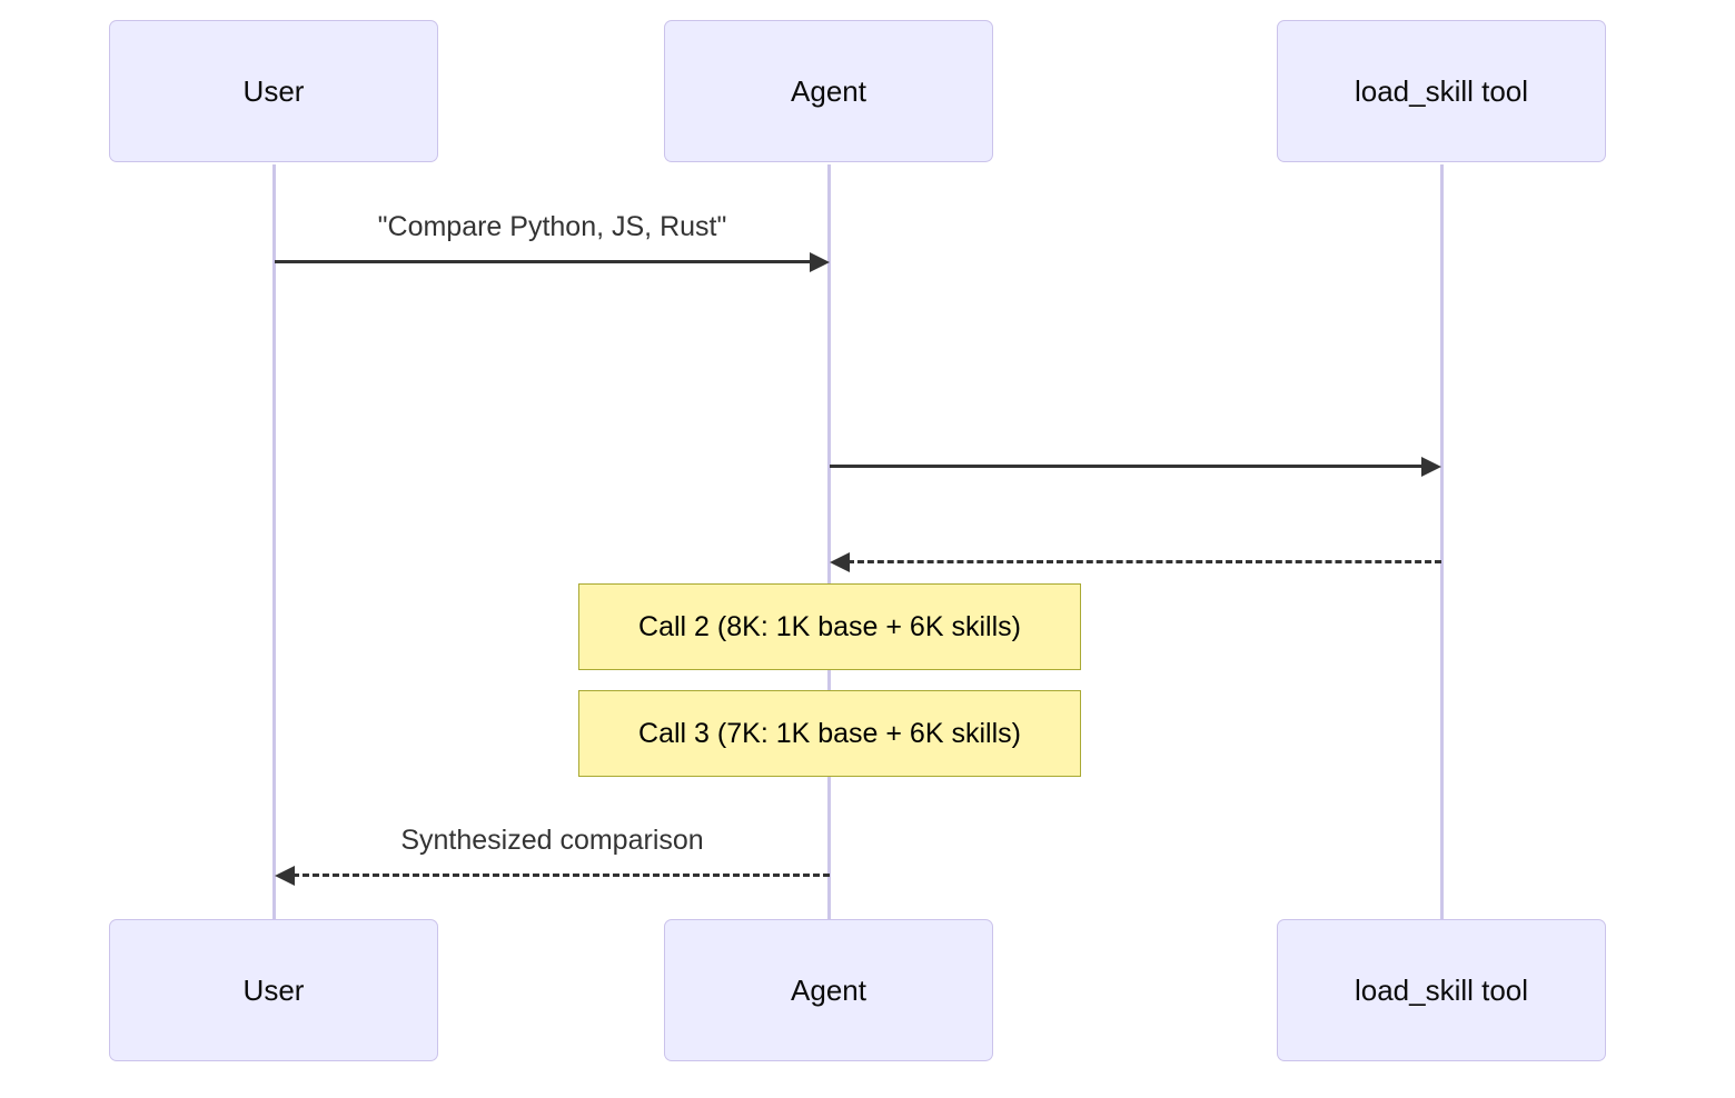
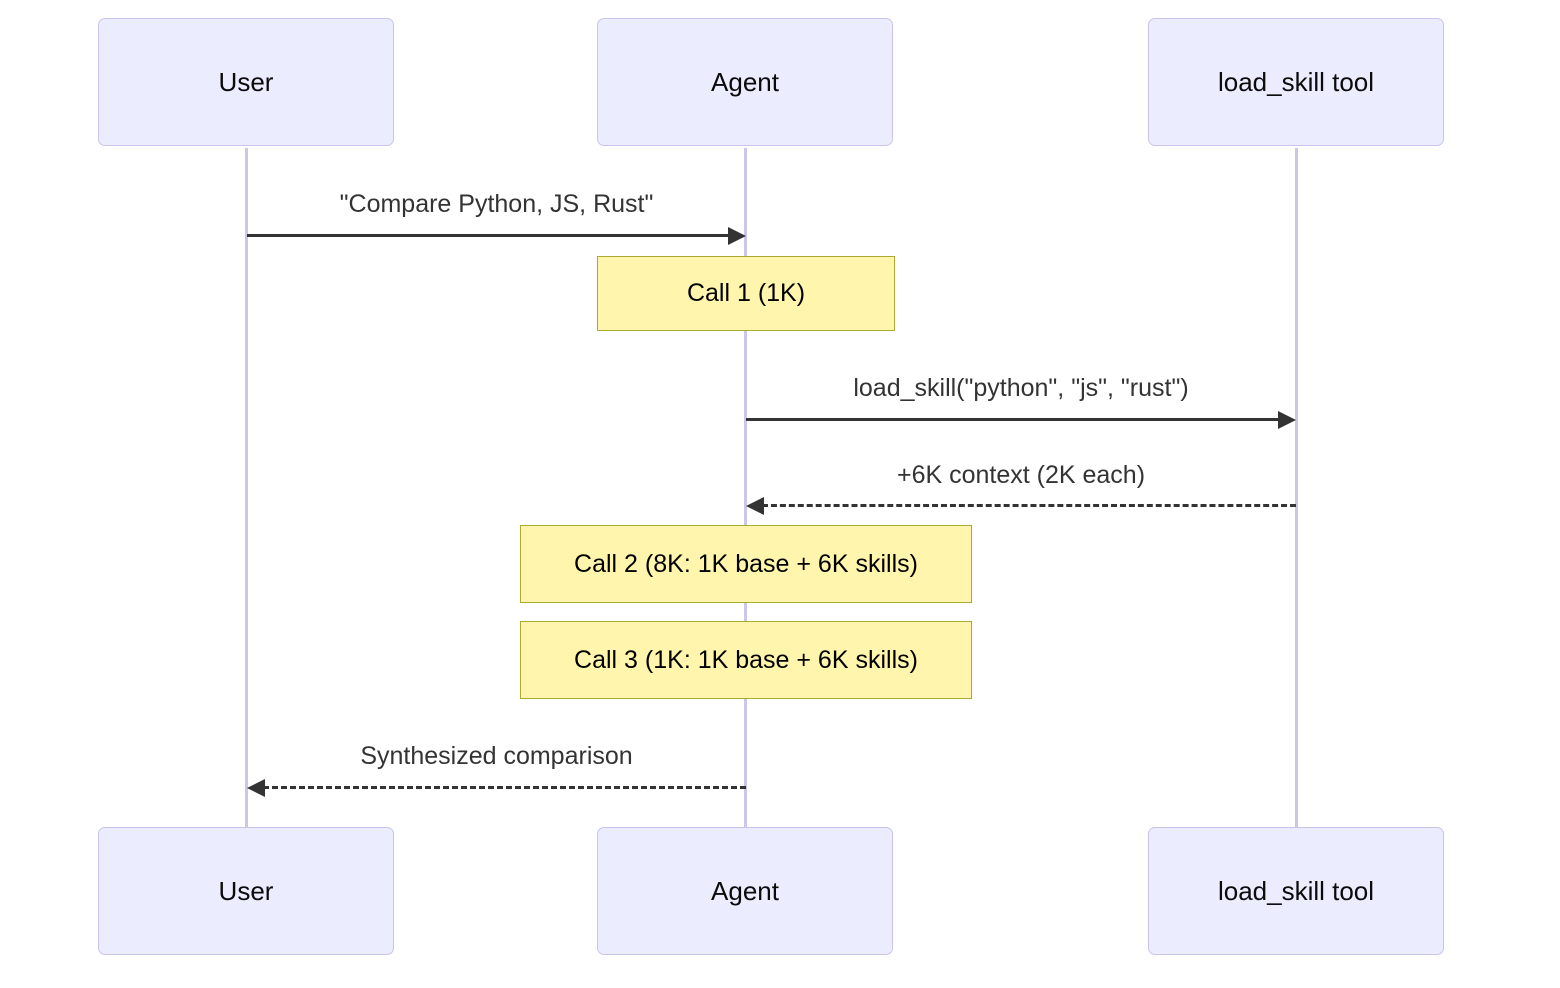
  User
  Agent
  load_skill tool
  "Compare Python, JS, Rust"
+ Call 1 (1K)
+ load_skill("python", "js", "rust")
+ +6K context (2K each)
  Call 2 (8K: 1K base + 6K skills)
- Call 3 (7K: 1K base + 6K skills)
+ Call 3 (1K: 1K base + 6K skills)
  Synthesized comparison
  User
  Agent
  load_skill tool
